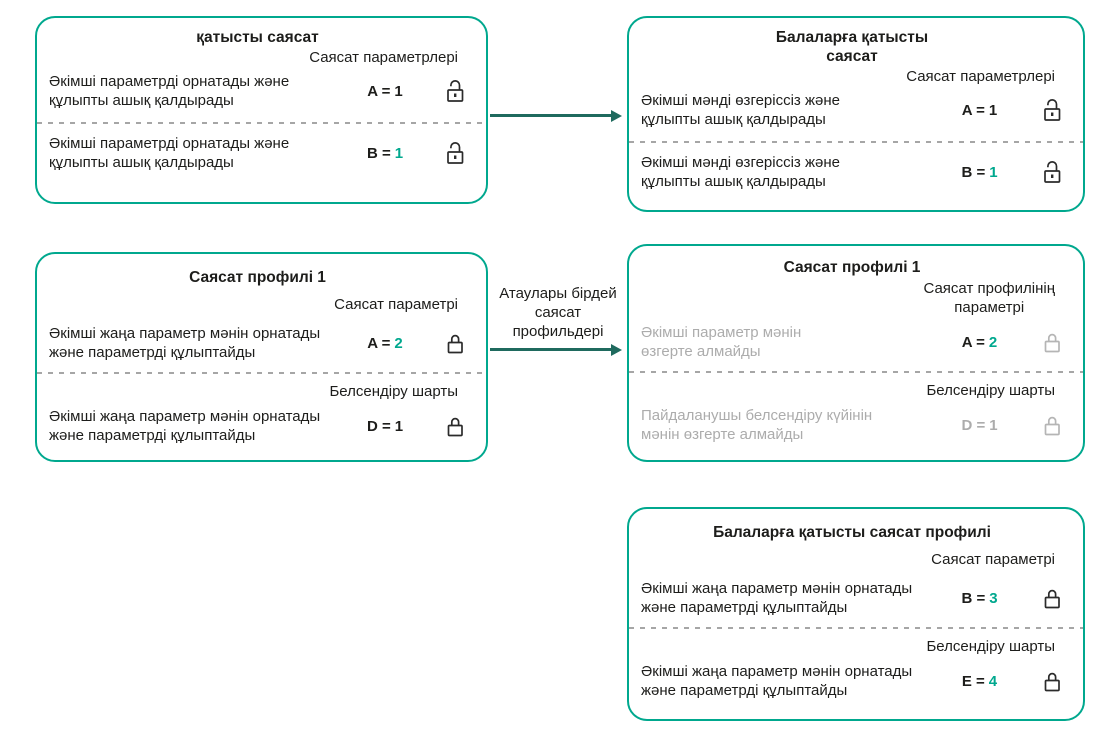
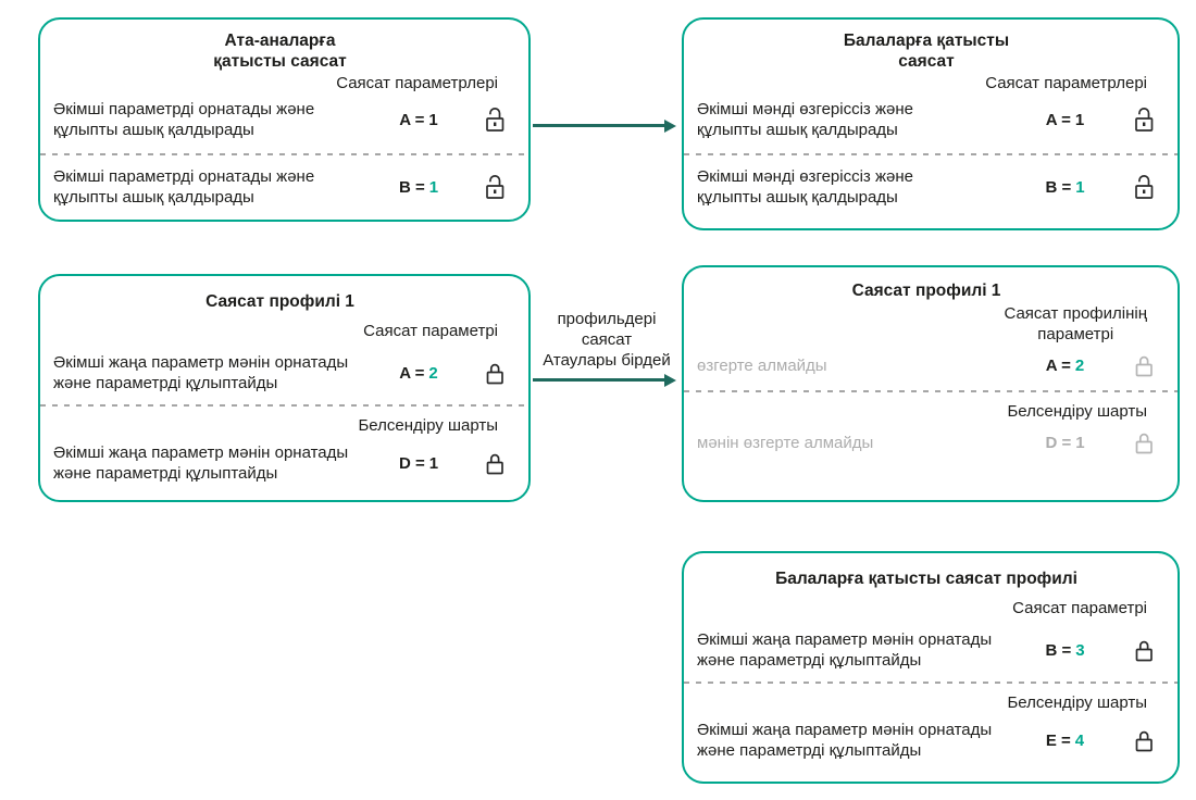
+ Ата-аналарға
  қатысты саясат
  Саясат параметрлері
  Әкімші параметрді орнатады және
  құлыпты ашық қалдырады
  A = 1
  Әкімші параметрді орнатады және
  құлыпты ашық қалдырады
  B = 1
  Балаларға қатысты
  саясат
  Саясат параметрлері
  Әкімші мәнді өзгеріссіз және
  құлыпты ашық қалдырады
  A = 1
  Әкімші мәнді өзгеріссіз және
  құлыпты ашық қалдырады
  B = 1
  Саясат профилі 1
  Саясат параметрі
  Әкімші жаңа параметр мәнін орнатады
  және параметрді құлыптайды
  A = 2
  Белсендіру шарты
  Әкімші жаңа параметр мәнін орнатады
  және параметрді құлыптайды
  D = 1
- Атаулары бірдей
+ профильдері
  саясат
- профильдері
+ Атаулары бірдей
  Саясат профилі 1
  Саясат профилінің
  параметрі
- Әкімші параметр мәнін
  өзгерте алмайды
  A = 2
  Белсендіру шарты
- Пайдаланушы белсендіру күйінін
  мәнін өзгерте алмайды
  D = 1
  Балаларға қатысты саясат профилі
  Саясат параметрі
  Әкімші жаңа параметр мәнін орнатады
  және параметрді құлыптайды
  B = 3
  Белсендіру шарты
  Әкімші жаңа параметр мәнін орнатады
  және параметрді құлыптайды
  E = 4
